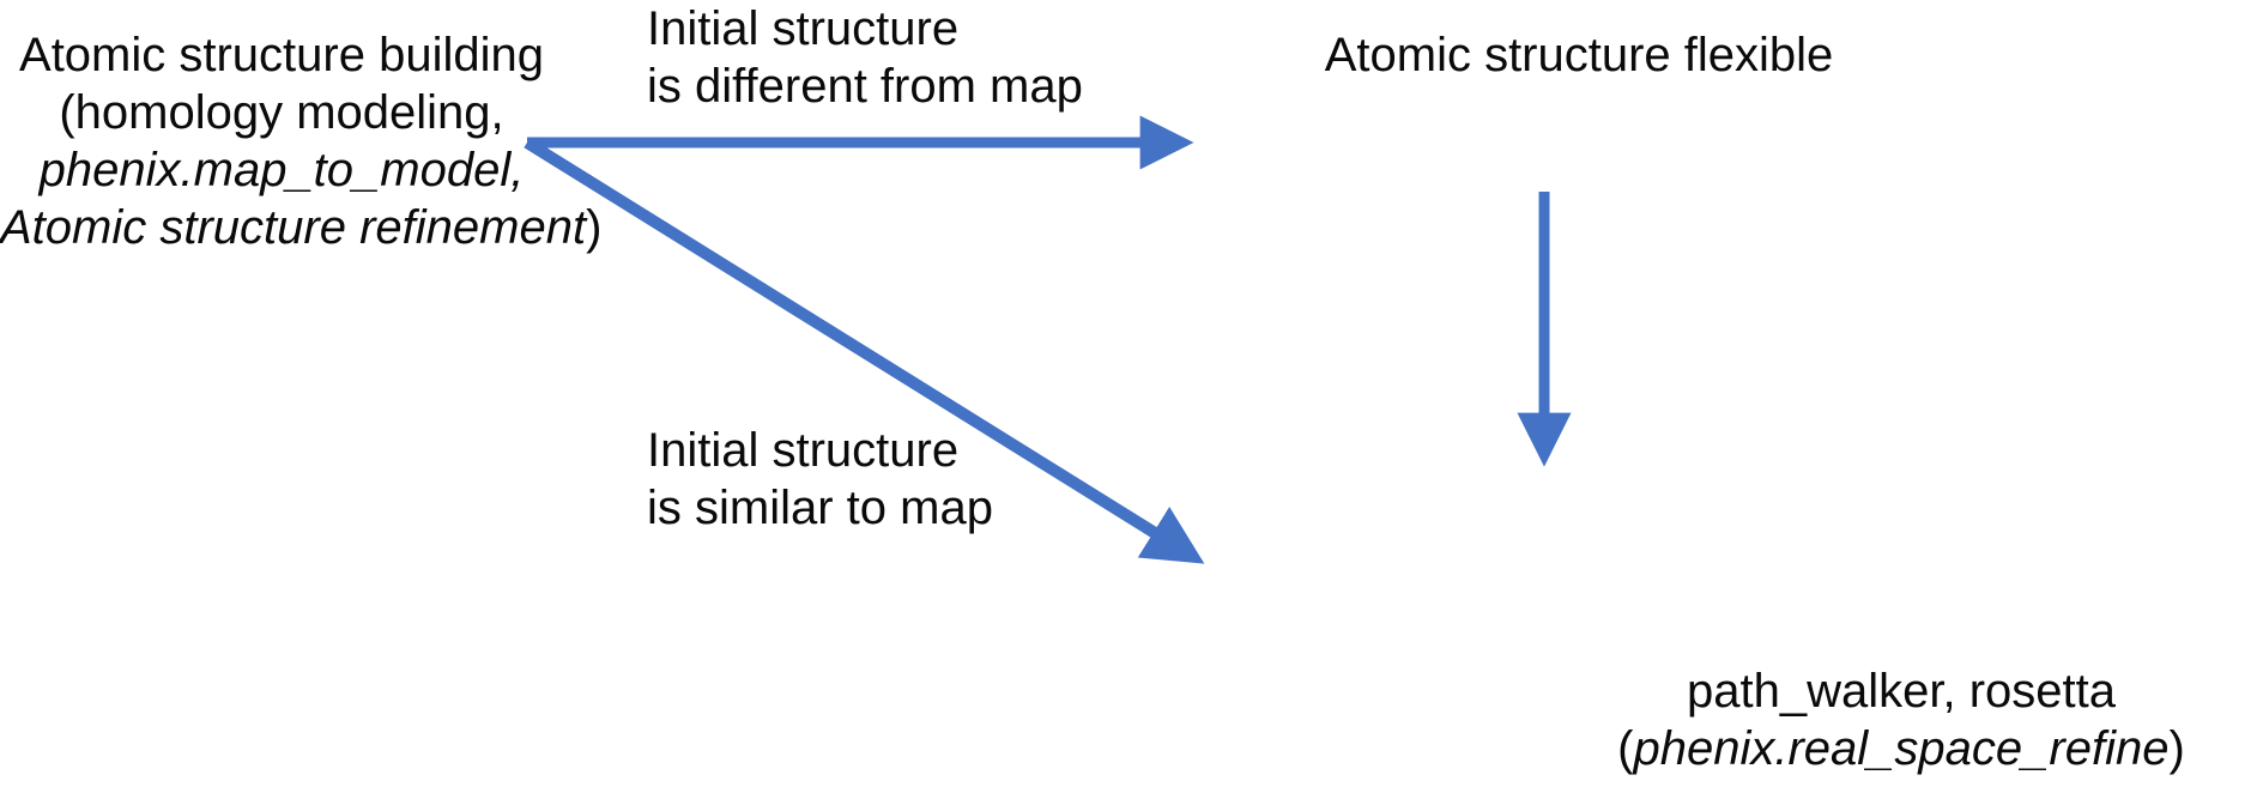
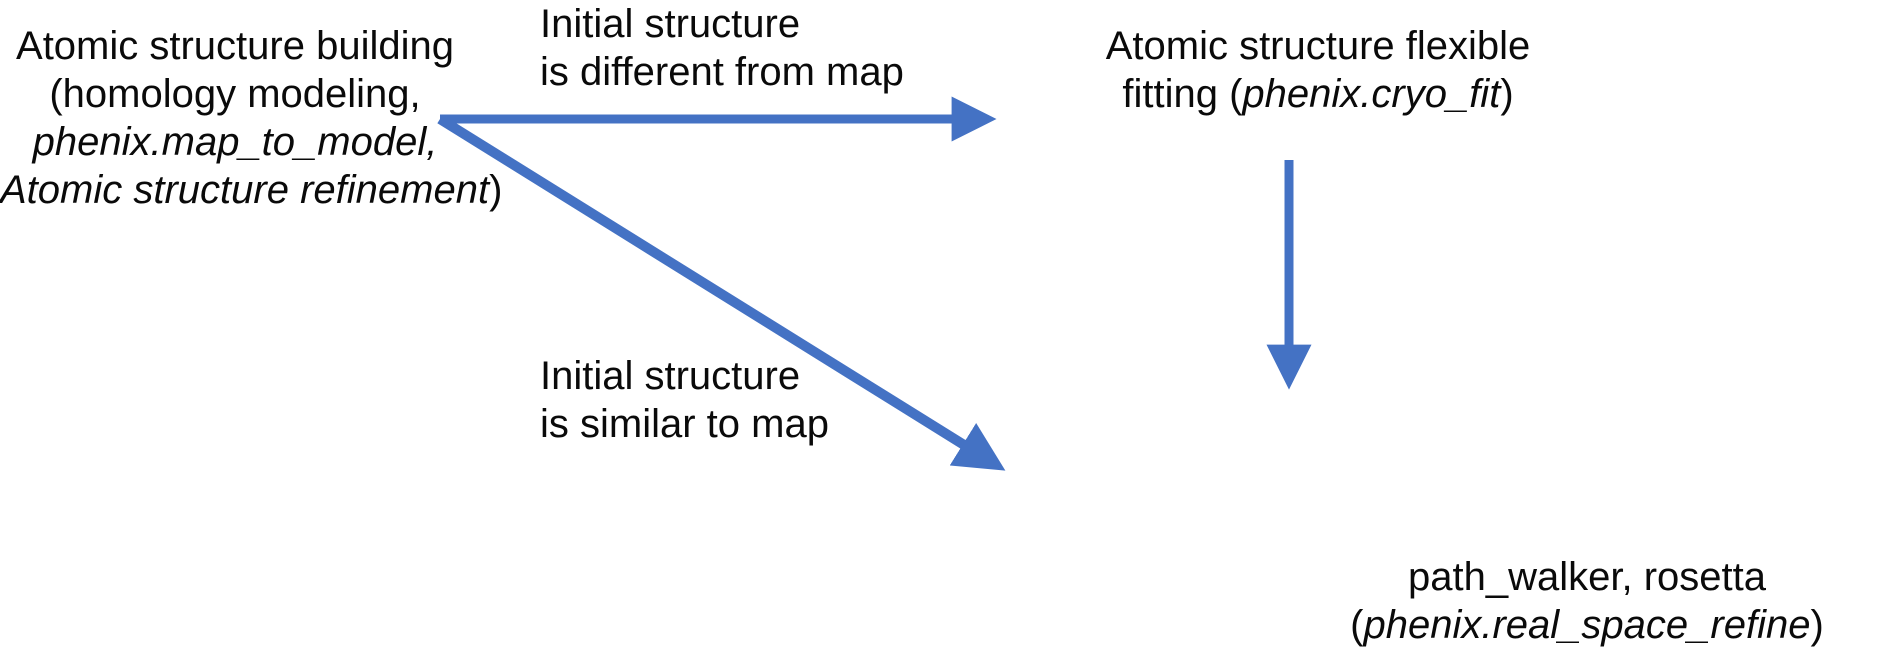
  Atomic structure building
  (homology modeling,
  phenix.map_to_model,
  Atomic structure refinement)
  Atomic structure flexible
+ fitting (phenix.cryo_fit)
  path_walker, rosetta
  (phenix.real_space_refine)
  Initial structure
  is different from map
  Initial structure
  is similar to map
